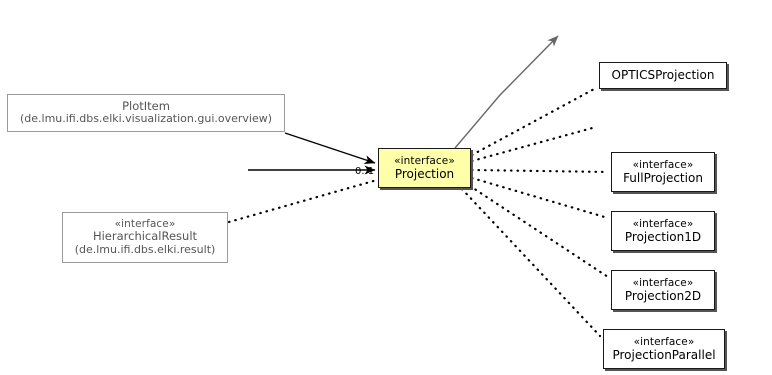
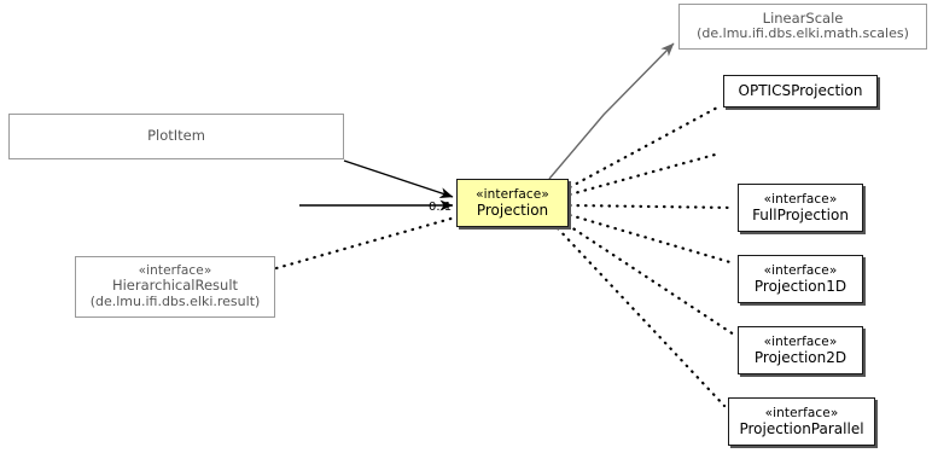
+ LinearScale
+ (de.lmu.ifi.dbs.elki.math.scales)
  PlotItem
- (de.lmu.ifi.dbs.elki.visualization.gui.overview)
  «interface»
  HierarchicalResult
  (de.lmu.ifi.dbs.elki.result)
  «interface»
  Projection
  OPTICSProjection
  «interface»
  FullProjection
  «interface»
  Projection1D
  «interface»
  Projection2D
  «interface»
  ProjectionParallel
  0..1
